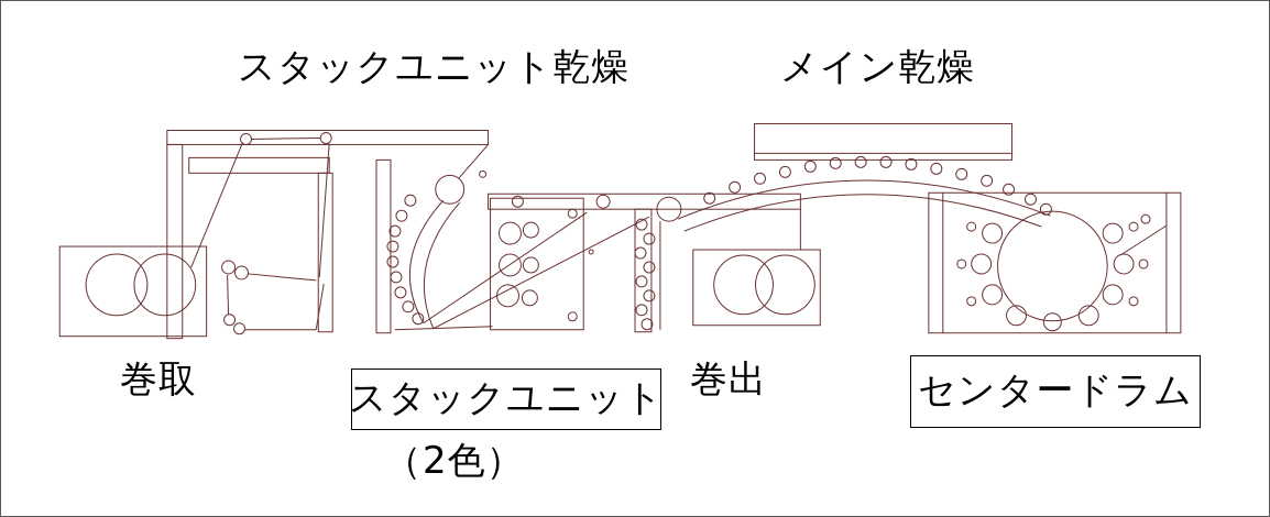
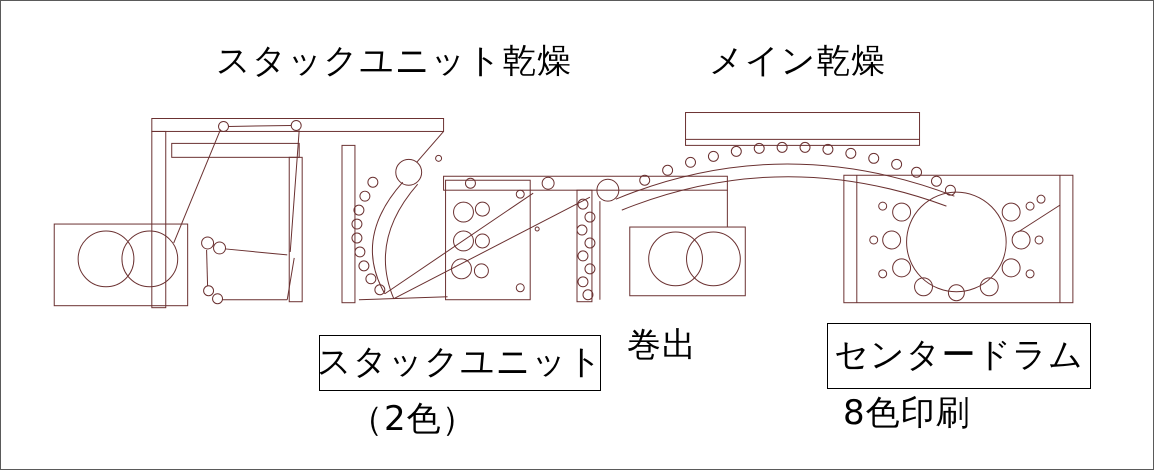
  スタックユニット乾燥
  メイン乾燥
- 巻取
  スタックユニット
  （2色）
  巻出
  センタードラム
+ 8色印刷
